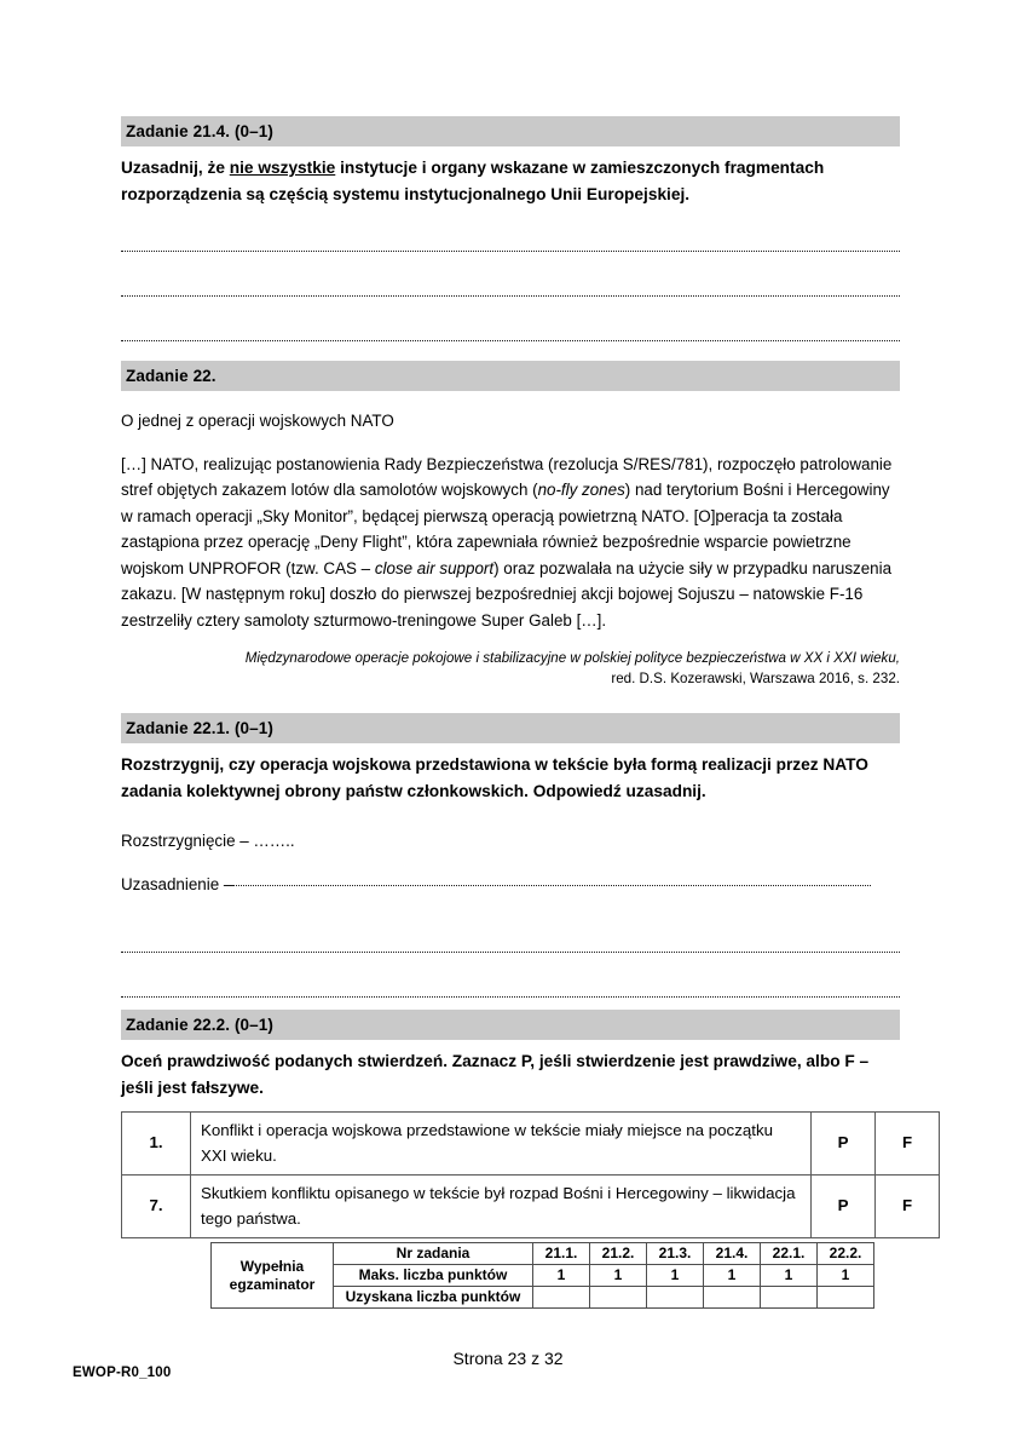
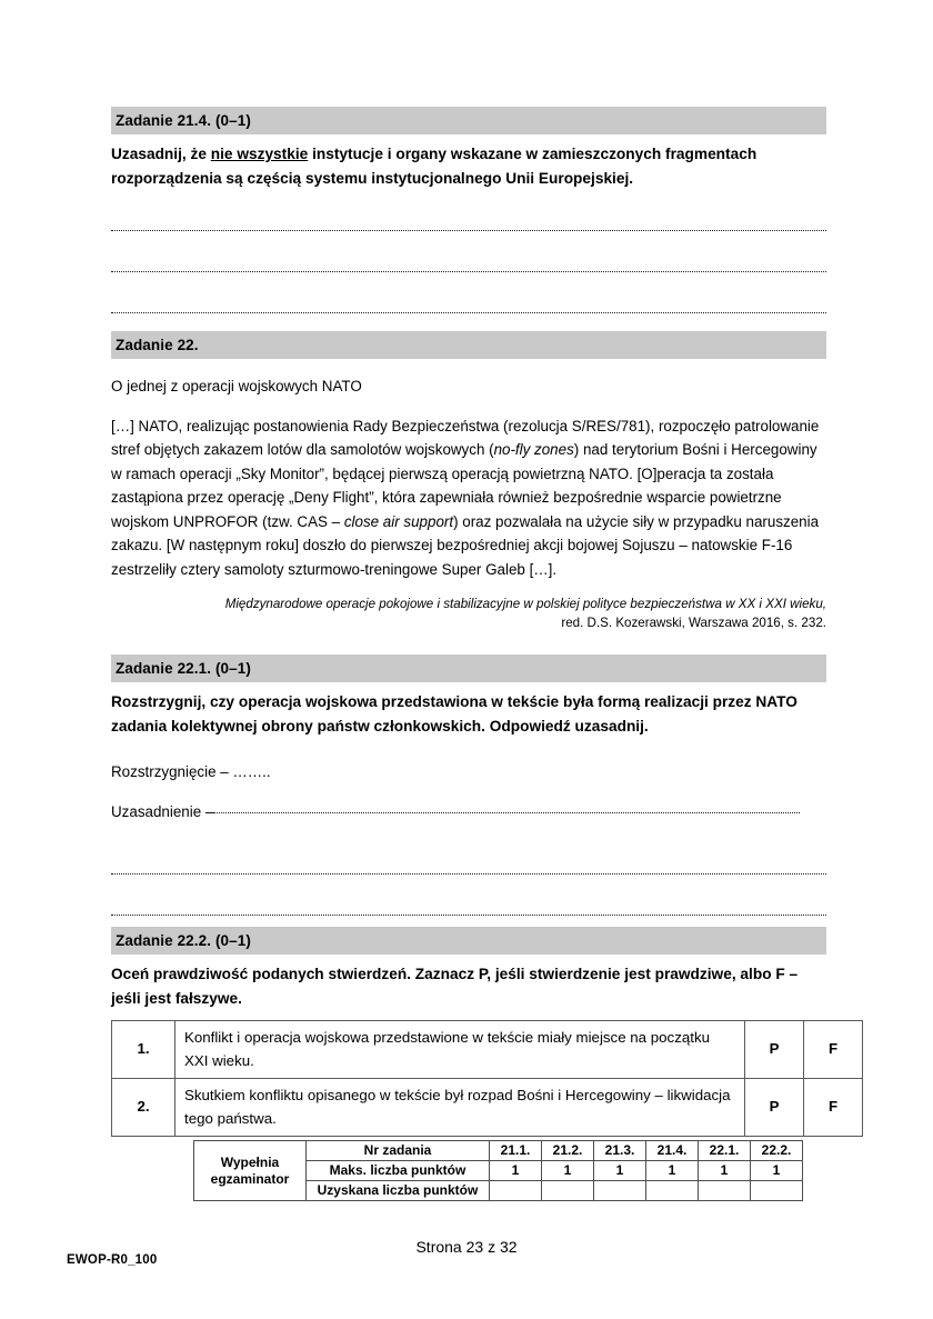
  Zadanie 21.4. (0–1)
  Uzasadnij, że nie wszystkie instytucje i organy wskazane w zamieszczonych fragmentach rozporządzenia są częścią systemu instytucjonalnego Unii Europejskiej.
  Zadanie 22.
  O jednej z operacji wojskowych NATO
  […] NATO, realizując postanowienia Rady Bezpieczeństwa (rezolucja S/RES/781), rozpoczęło patrolowanie stref objętych zakazem lotów dla samolotów wojskowych (no-fly zones) nad terytorium Bośni i Hercegowiny w ramach operacji „Sky Monitor”, będącej pierwszą operacją powietrzną NATO. [O]peracja ta została zastąpiona przez operację „Deny Flight”, która zapewniała również bezpośrednie wsparcie powietrzne wojskom UNPROFOR (tzw. CAS – close air support) oraz pozwalała na użycie siły w przypadku naruszenia zakazu. [W następnym roku] doszło do pierwszej bezpośredniej akcji bojowej Sojuszu – natowskie F-16 zestrzeliły cztery samoloty szturmowo-treningowe Super Galeb […].
  Międzynarodowe operacje pokojowe i stabilizacyjne w polskiej polityce bezpieczeństwa w XX i XXI wieku,
  red. D.S. Kozerawski, Warszawa 2016, s. 232.
  Zadanie 22.1. (0–1)
  Rozstrzygnij, czy operacja wojskowa przedstawiona w tekście była formą realizacji przez NATO zadania kolektywnej obrony państw członkowskich. Odpowiedź uzasadnij.
  Rozstrzygnięcie – ……..
  Uzasadnienie –
  Zadanie 22.2. (0–1)
  Oceń prawdziwość podanych stwierdzeń. Zaznacz P, jeśli stwierdzenie jest prawdziwe, albo F – jeśli jest fałszywe.
  1.	Konflikt i operacja wojskowa przedstawione w tekście miały miejsce na początku XXI wieku.	P	F
- 7.	Skutkiem konfliktu opisanego w tekście był rozpad Bośni i Hercegowiny – likwidacja tego państwa.	P	F
+ 2.	Skutkiem konfliktu opisanego w tekście był rozpad Bośni i Hercegowiny – likwidacja tego państwa.	P	F
  Wypełnia egzaminator	Nr zadania	21.1.	21.2.	21.3.	21.4.	22.1.	22.2.
  Maks. liczba punktów	1	1	1	1	1	1
  Uzyskana liczba punktów
  Strona 23 z 32
  EWOP-R0_100
